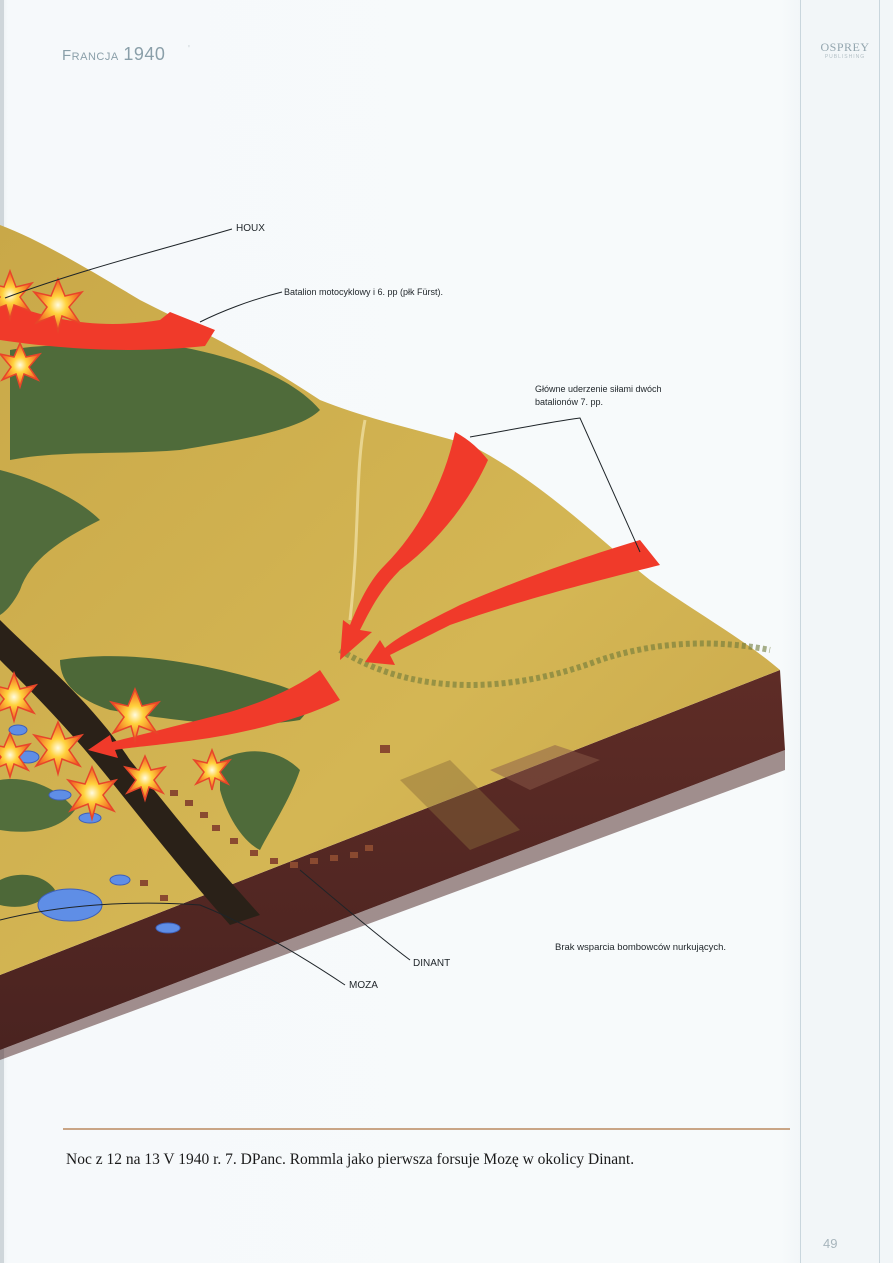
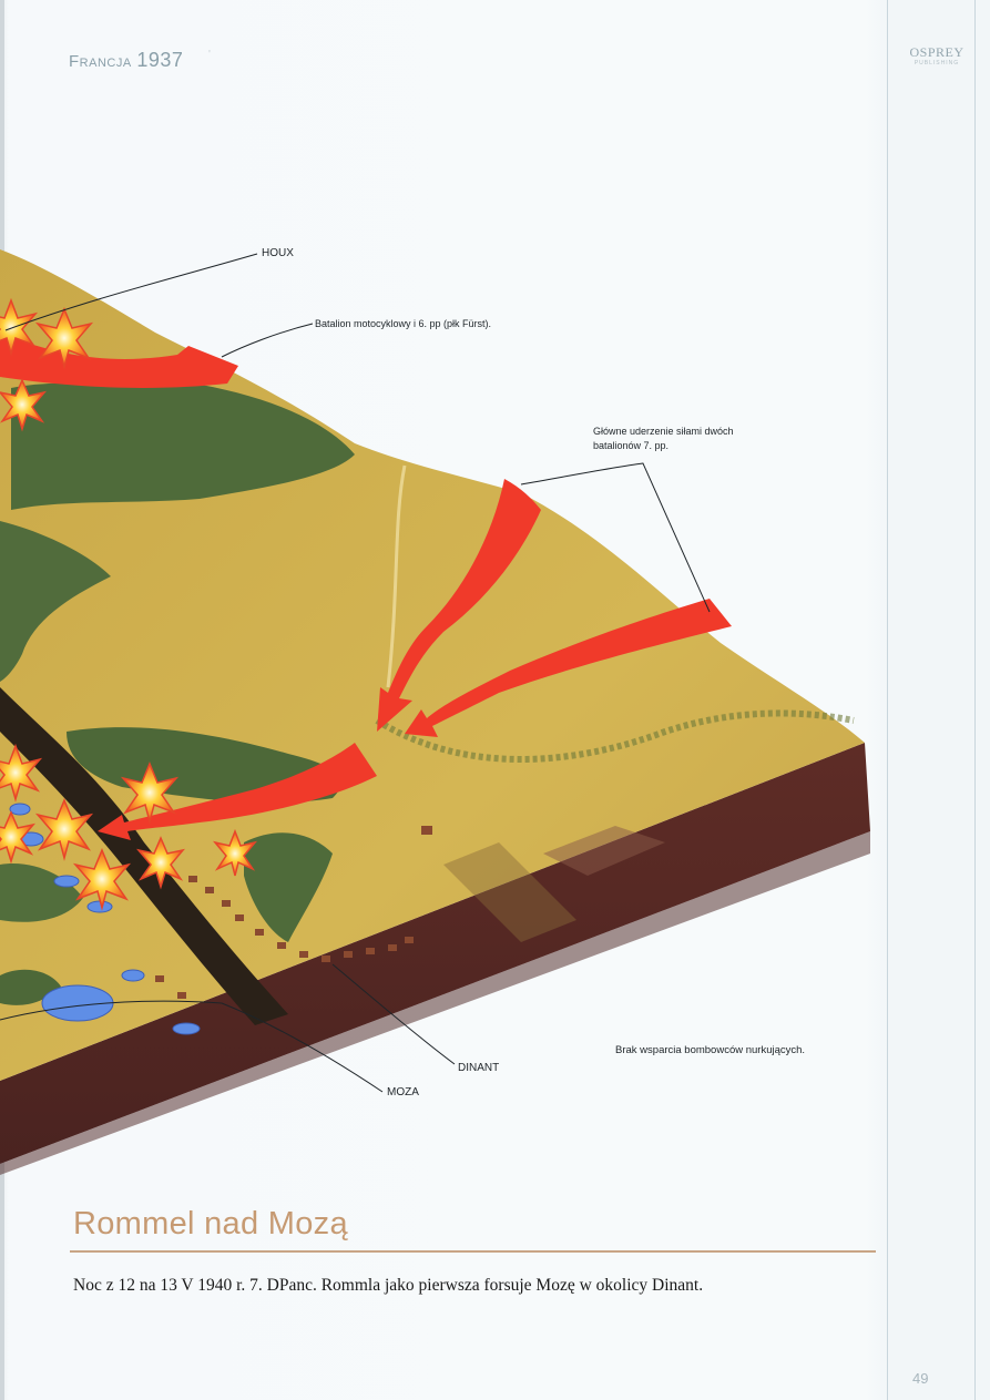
- Francja 1940
+ Francja 1937
  OSPREY
  HOUX
  Batalion motocyklowy i 6. pp (płk Fürst).
  Główne uderzenie siłami dwóch
  batalionów 7. pp.
  Brak wsparcia bombowców nurkujących.
  DINANT
  MOZA
+ Rommel nad Mozą
  Noc z 12 na 13 V 1940 r. 7. DPanc. Rommla jako pierwsza forsuje Mozę w okolicy Dinant.
  49
